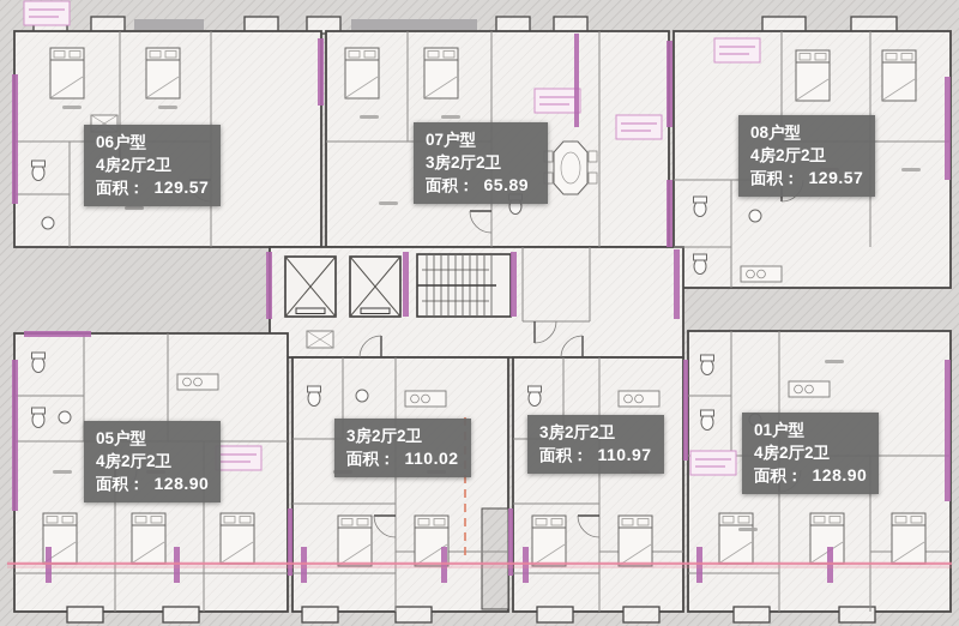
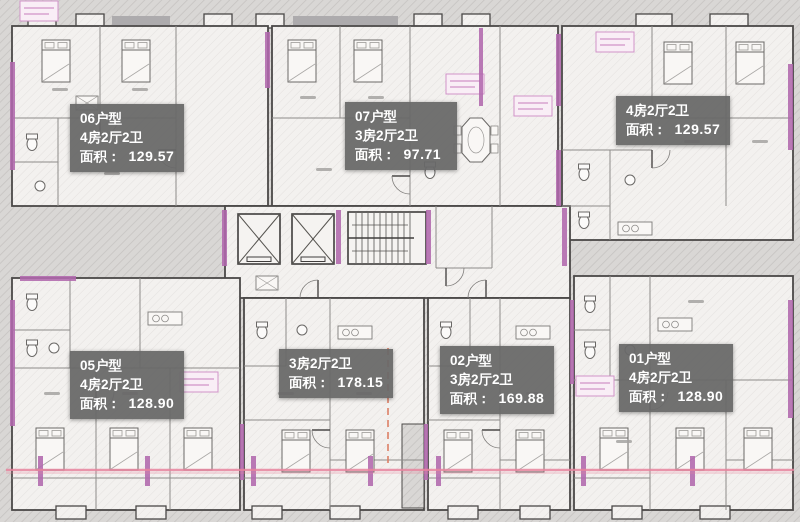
  06户型
  4房2厅2卫
  面积： 129.57
  07户型
  3房2厅2卫
- 面积： 65.89
+ 面积： 97.71
- 08户型
  4房2厅2卫
  面积： 129.57
  05户型
  4房2厅2卫
  面积： 128.90
  3房2厅2卫
- 面积： 110.02
+ 面积： 178.15
+ 02户型
  3房2厅2卫
- 面积： 110.97
+ 面积： 169.88
  01户型
  4房2厅2卫
  面积： 128.90
